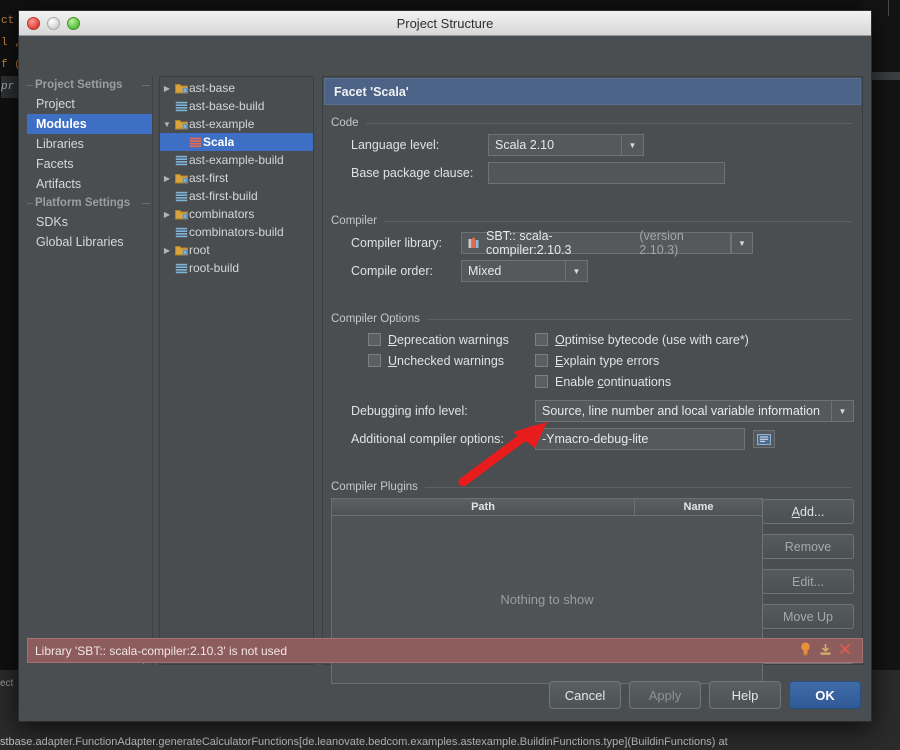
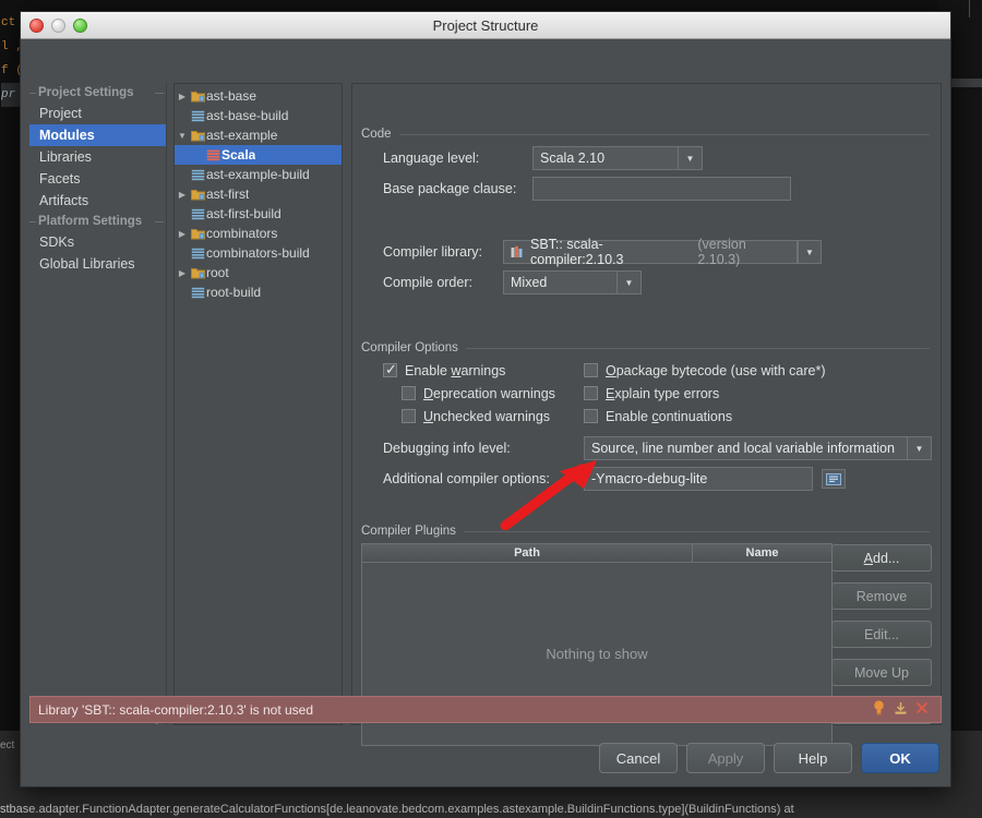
  ct
  pr
  ect
  stbase.adapter.FunctionAdapter.generateCalculatorFunctions[de.leanovate.bedcom.examples.astexample.BuildinFunctions.type](BuildinFunctions) at
  Project Structure
  Project Settings
  Project
  Modules
  Libraries
  Facets
  Artifacts
  Platform Settings
  SDKs
  Global Libraries
  ▶
  ast-base
  ast-base-build
  ▼
  ast-example
  Scala
  ast-example-build
  ▶
  ast-first
  ast-first-build
  ▶
  combinators
  combinators-build
  ▶
  root
  root-build
- Facet 'Scala'
  Code
  Language level:
  Scala 2.10
  ▼
  Base package clause:
- Compiler
  Compiler library:
  SBT:: scala-compiler:2.10.3
  (version 2.10.3)
  ▼
  Compile order:
  Mixed
  ▼
  Compiler Options
+ Enable warnings
  Deprecation warnings
  Unchecked warnings
- Optimise bytecode (use with care*)
+ Opackage bytecode (use with care*)
  Explain type errors
  Enable continuations
  Debugging info level:
  Source, line number and local variable information
  ▼
  Additional compiler options:
  -Ymacro-debug-lite
  Compiler Plugins
  Path
  Name
  Nothing to show
  Add...
  Remove
  Edit...
  Move Up
  Library 'SBT:: scala-compiler:2.10.3' is not used
  Cancel
  Apply
  Help
  OK
